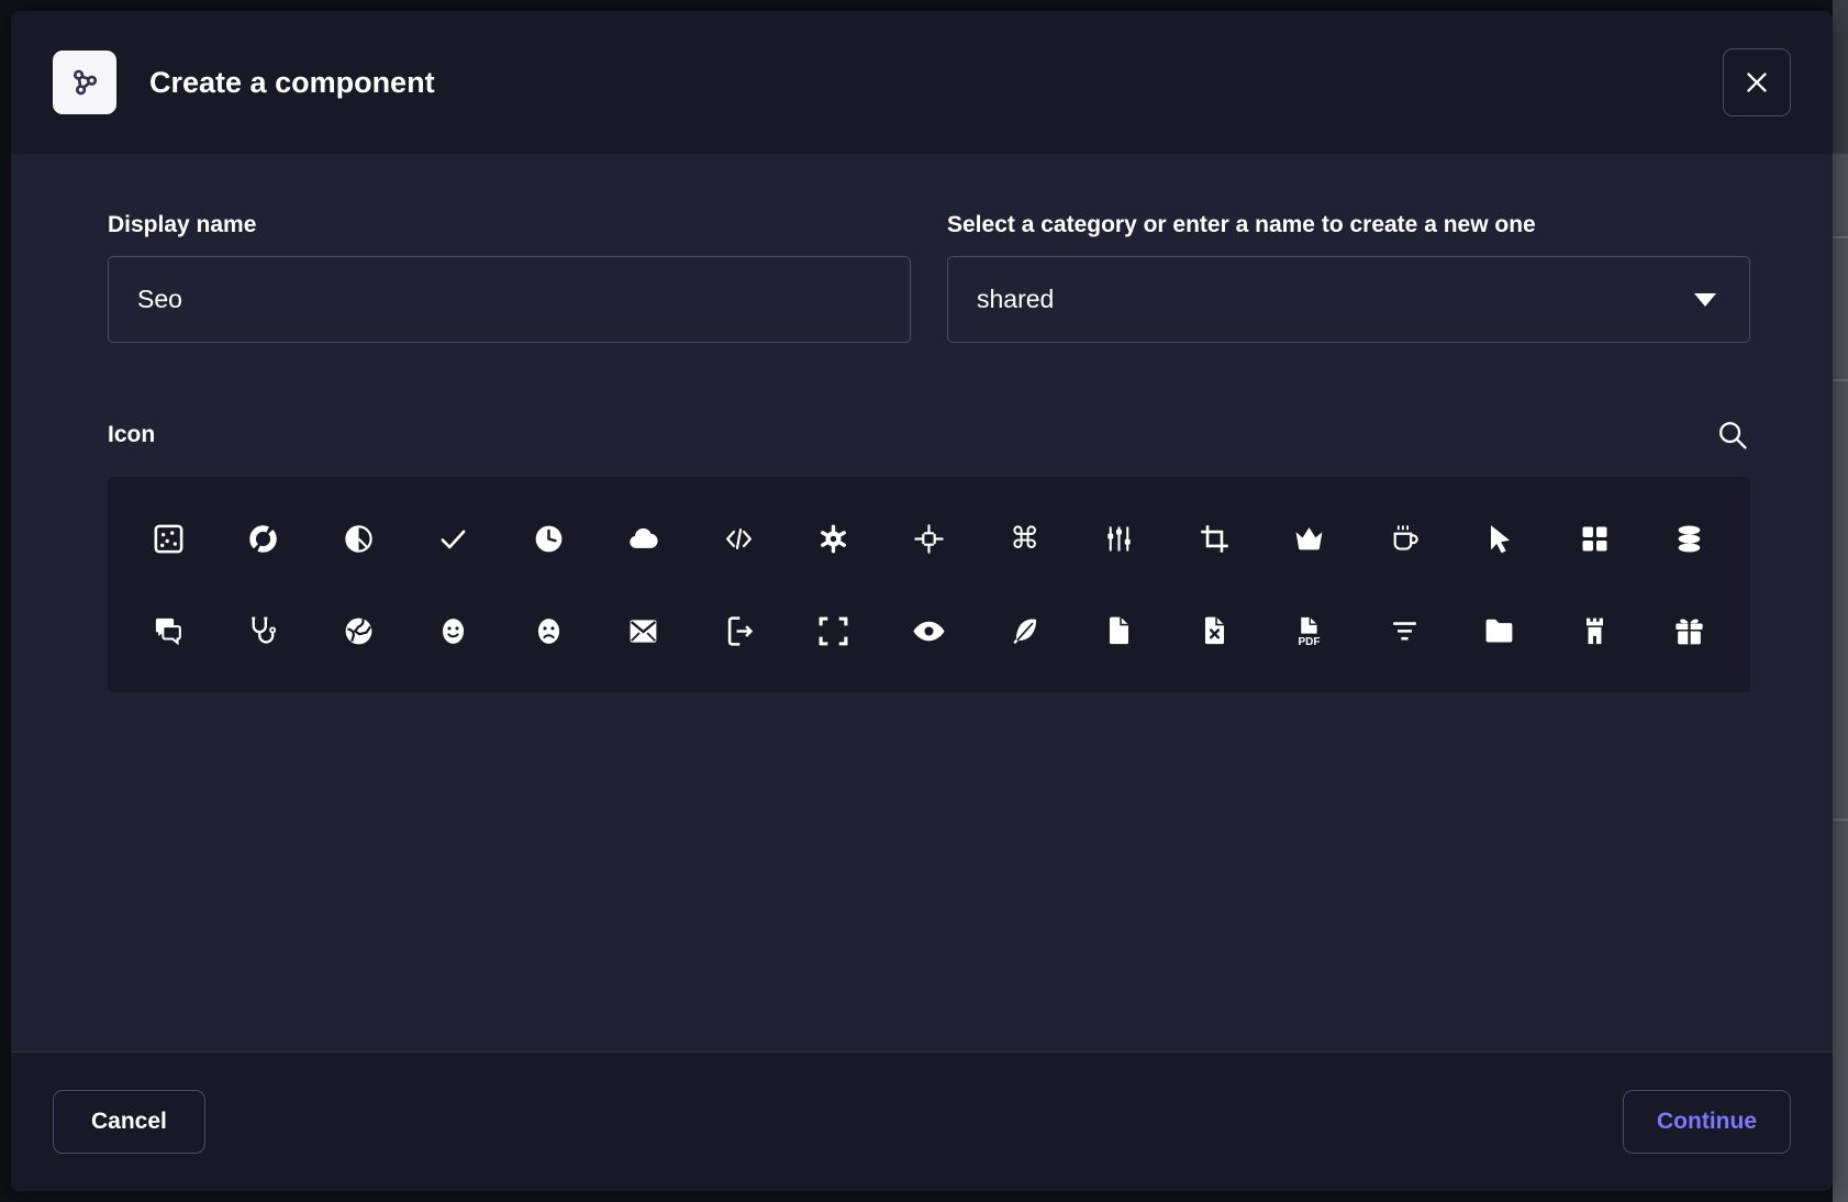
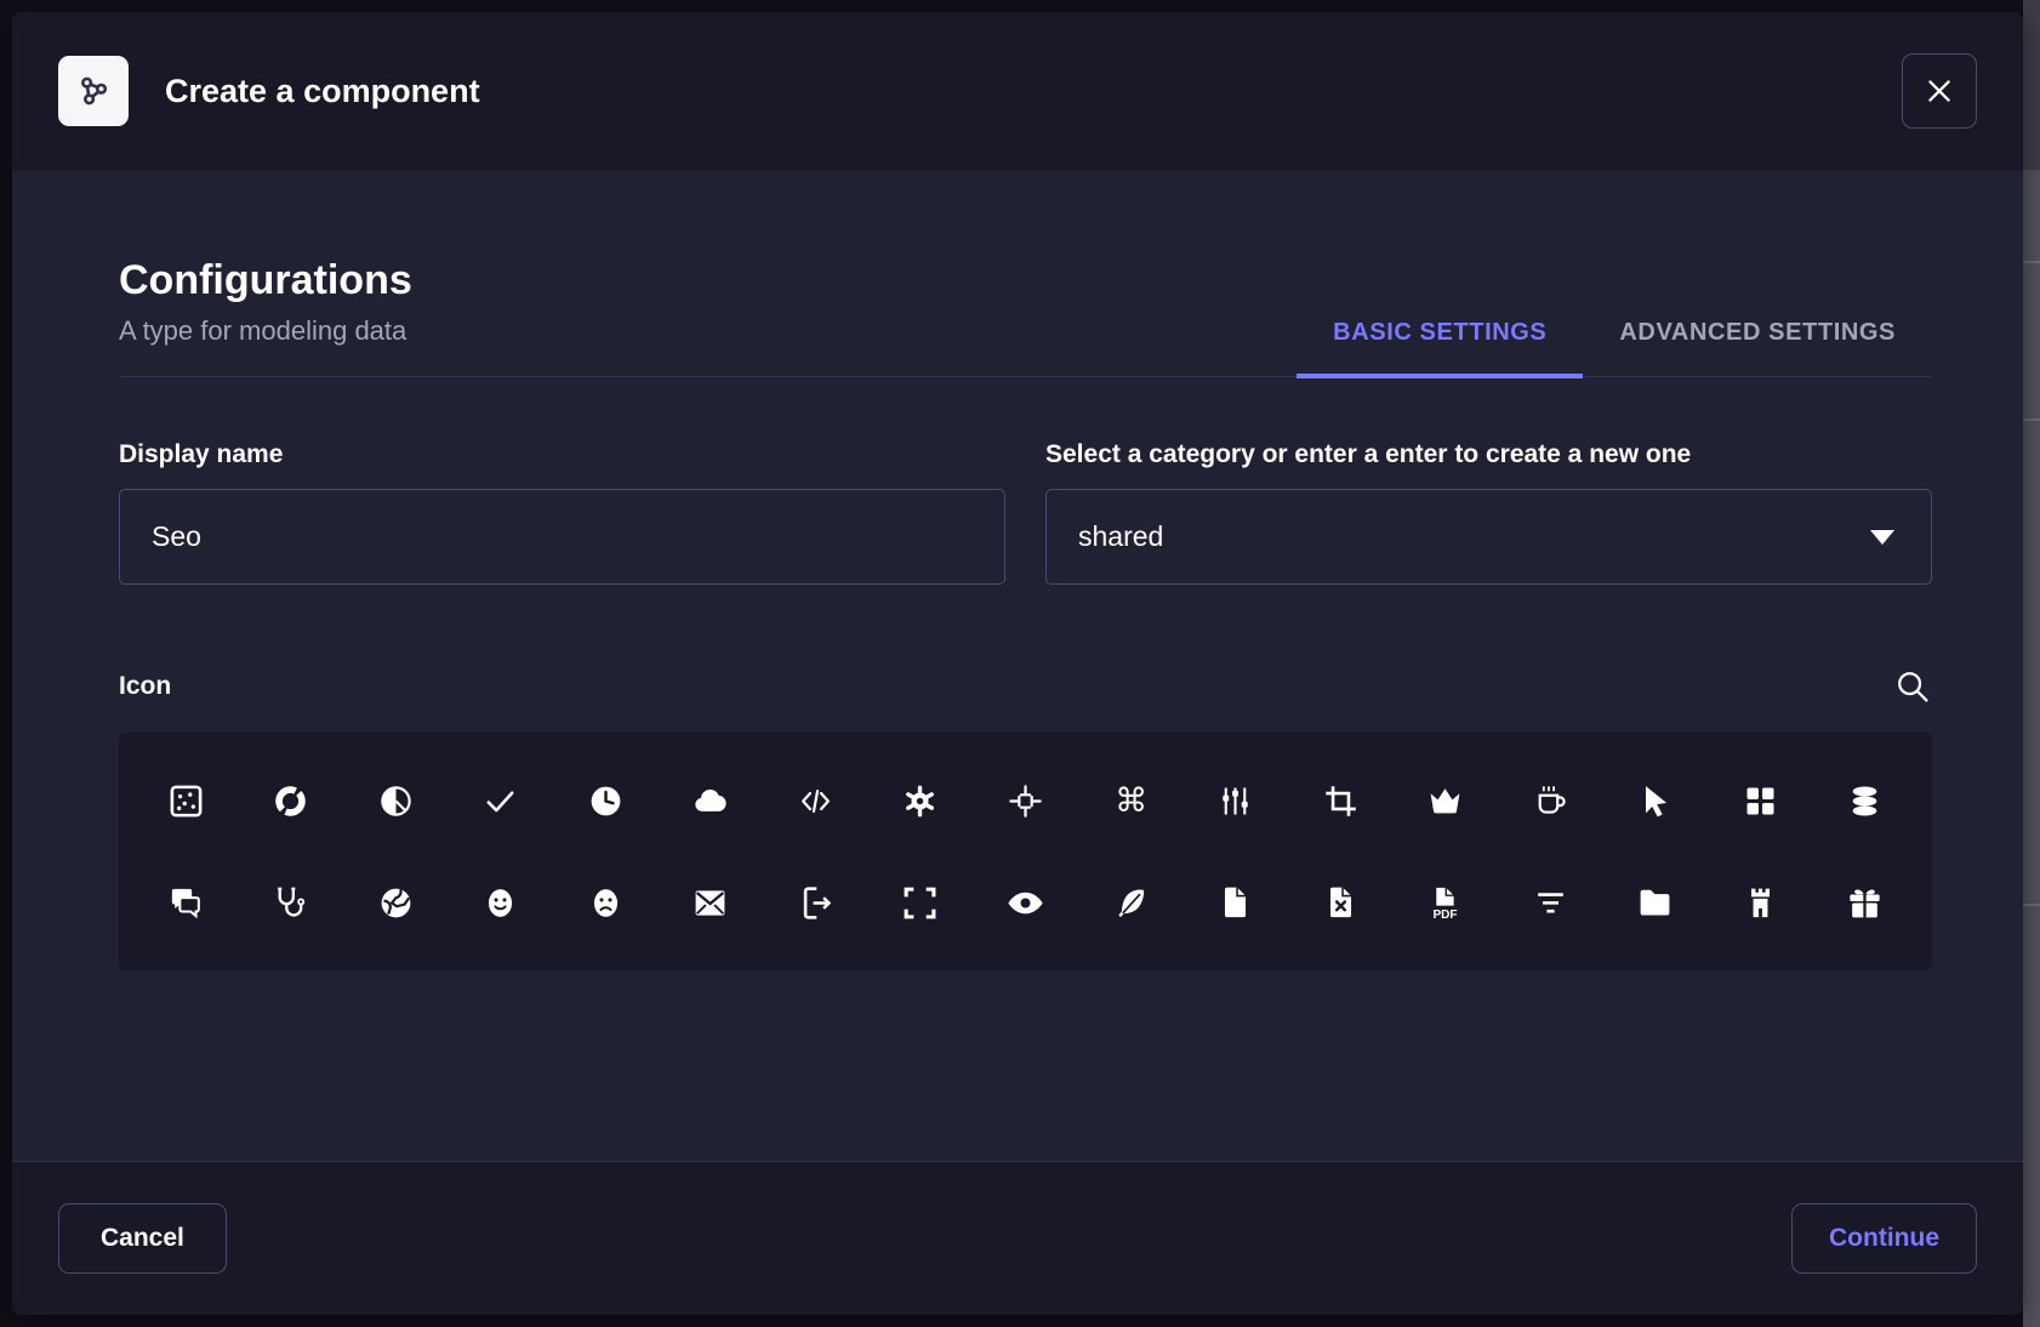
  Create a component
+ Configurations
+ A type for modeling data
+ BASIC SETTINGS
+ ADVANCED SETTINGS
  Display name
  Seo
- Select a category or enter a name to create a new one
+ Select a category or enter a enter to create a new one
  shared
  Icon
  ⌘
  PDF
  Cancel
  Continue
